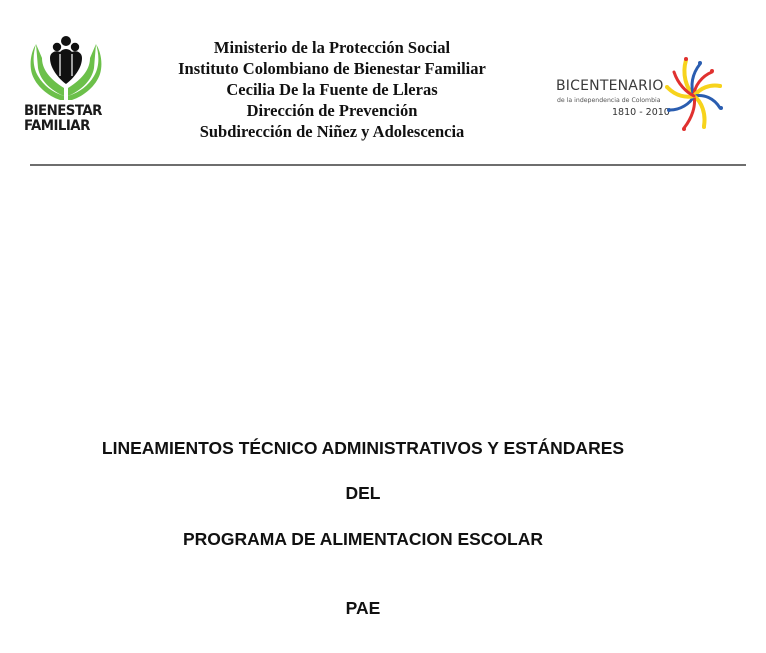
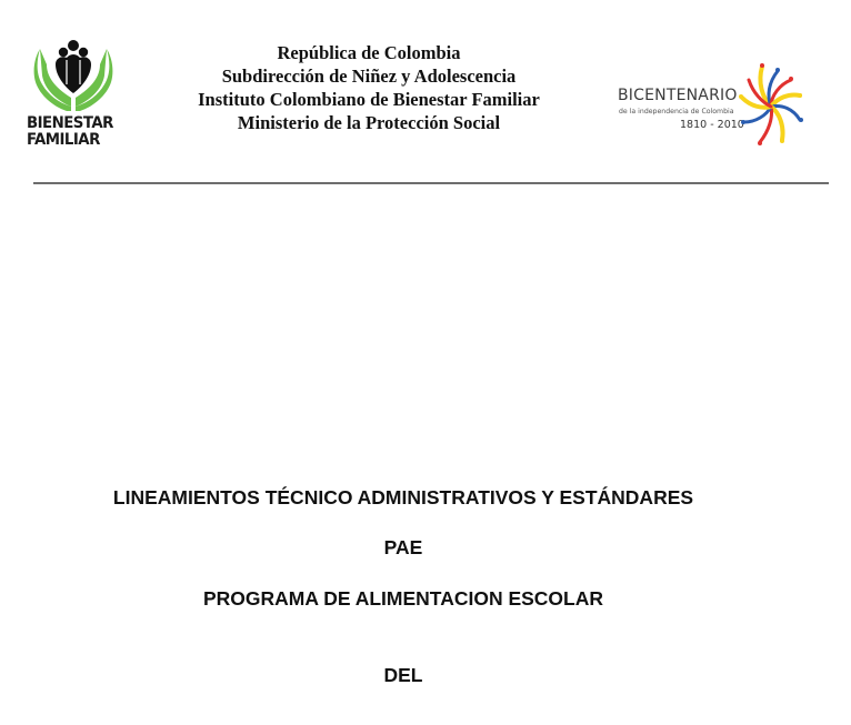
  BIENESTAR
  FAMILIAR
+ República de Colombia
- Ministerio de la Protección Social
+ Subdirección de Niñez y Adolescencia
  Instituto Colombiano de Bienestar Familiar
- Cecilia De la Fuente de Lleras
- Dirección de Prevención
- Subdirección de Niñez y Adolescencia
+ Ministerio de la Protección Social
  BICENTENARIO
  1810 - 2010
  LINEAMIENTOS TÉCNICO ADMINISTRATIVOS Y ESTÁNDARES
- DEL
+ PAE
  PROGRAMA DE ALIMENTACION ESCOLAR
- PAE
+ DEL
